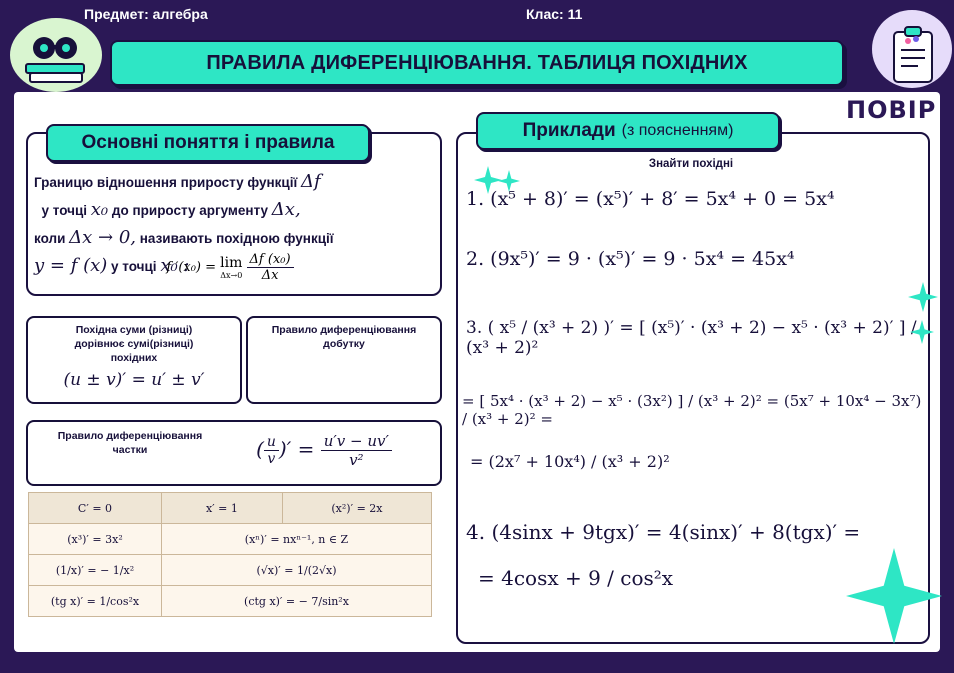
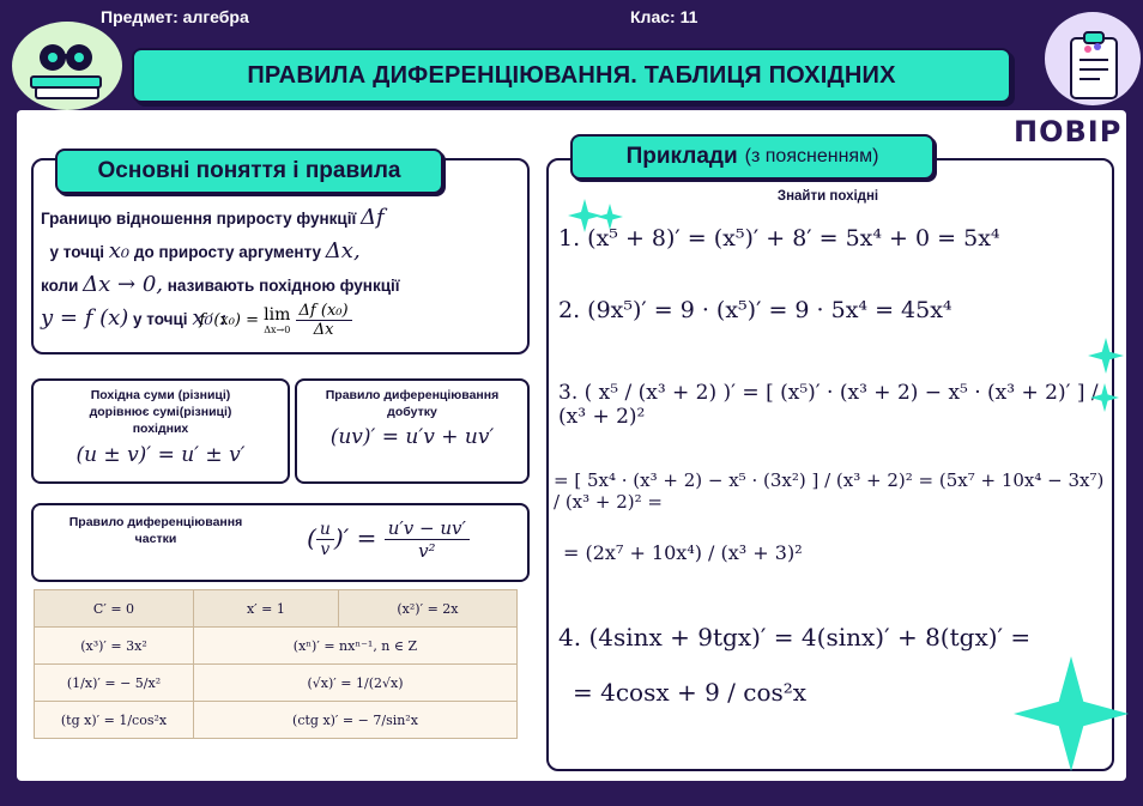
  Предмет: алгебра
  Клас: 11
  ПРАВИЛА ДИФЕРЕНЦІЮВАННЯ. ТАБЛИЦЯ ПОХІДНИХ
  ПОВІР
  Основні поняття і правила
  Границю відношення приросту функції Δf
  у точці x₀ до приросту аргументу Δx,
  коли Δx → 0, називають похідною функції
  y = f (x) у точці x₀ :
  f ′(x₀) =
  lim
  Δx→0
  Δf (x₀)
  Δx
  Похідна суми (різниці)
  дорівнює сумі(різниці)
  похідних
  (u ± v)′ = u′ ± v′
  Правило диференціювання
  добутку
+ (uv)′ = u′v + uv′
  Правило диференціювання
  частки
  (
  u
  v
  )′ =
  u′v − uv′
  v²
  C′ = 0	x′ = 1	(x²)′ = 2x
  (x³)′ = 3x²	(xⁿ)′ = nxⁿ⁻¹, n ∈ Z
- (1/x)′ = − 1/x²	(√x)′ = 1/(2√x)
+ (1/x)′ = − 5/x²	(√x)′ = 1/(2√x)
  (tg x)′ = 1/cos²x	(ctg x)′ = − 7/sin²x
  Приклади
  (з поясненням)
  Знайти похідні
  1. (x⁵ + 8)′ = (x⁵)′ + 8′ = 5x⁴ + 0 = 5x⁴
  2. (9x⁵)′ = 9 · (x⁵)′ = 9 · 5x⁴ = 45x⁴
  3. ( x⁵ / (x³ + 2) )′ = [ (x⁵)′ · (x³ + 2) − x⁵ · (x³ + 2)′ ] / (x³ + 2)²
  = [ 5x⁴ · (x³ + 2) − x⁵ · (3x²) ] / (x³ + 2)² = (5x⁷ + 10x⁴ − 3x⁷) / (x³ + 2)² =
- = (2x⁷ + 10x⁴) / (x³ + 2)²
+ = (2x⁷ + 10x⁴) / (x³ + 3)²
  4. (4sinx + 9tgx)′ = 4(sinx)′ + 8(tgx)′ =
  = 4cosx + 9 / cos²x
